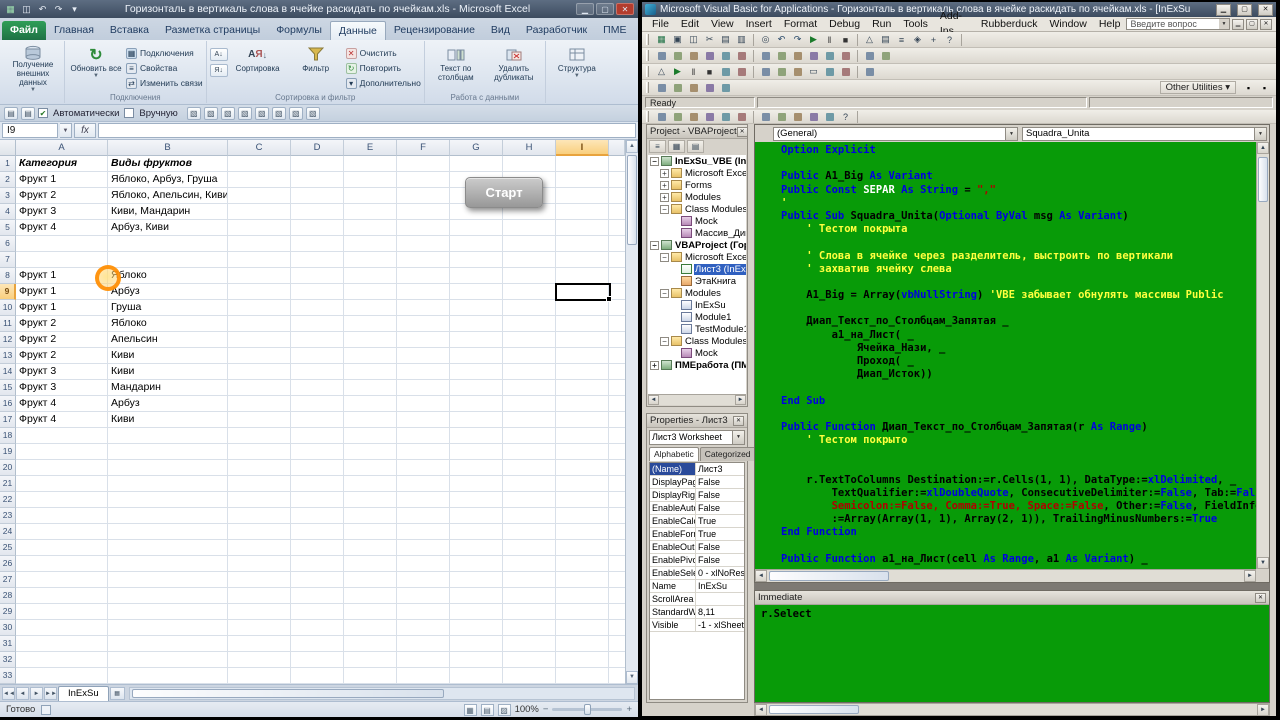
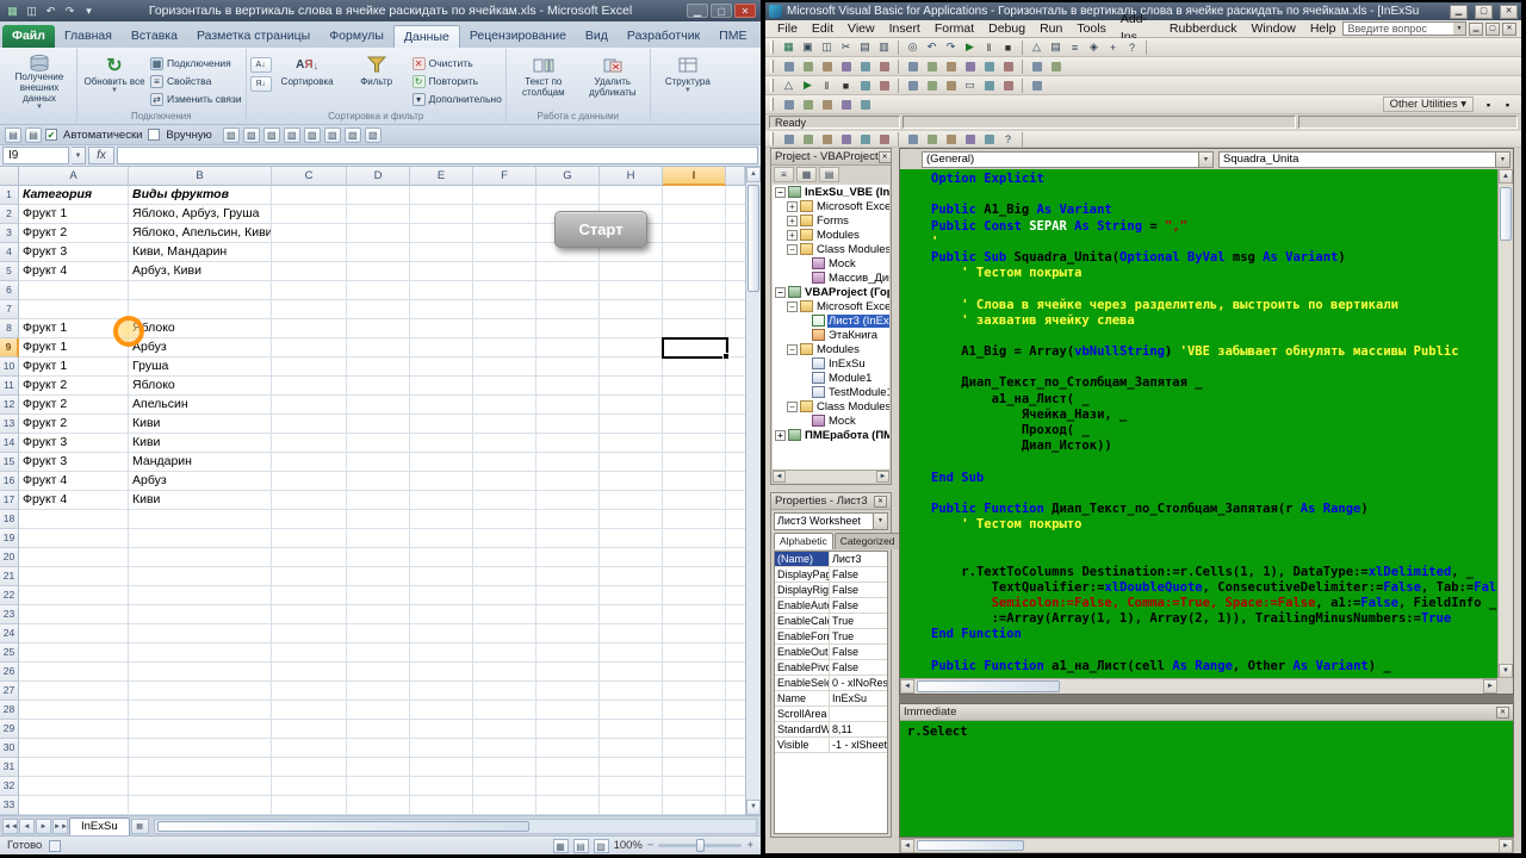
  ▦
  ◫
  ↶
  ↷
  ▾
  Горизонталь в вертикаль слова в ячейке раскидать по ячейкам.xls - Microsoft Excel
  ▁
  ▢
  ✕
  Файл
  Главная
  Вставка
  Разметка страницы
  Формулы
  Данные
  Рецензирование
  Вид
  Разработчик
  ПМЕ
  Получение внешних данных
  ↻
  Обновить все
  ▦
  Подключения
  ≡
  Свойства
  ⇄
  Изменить связи
  Подключения
  А
  Я
  ↓
  Сортировка
  Фильтр
  ✕
  Очистить
  ↻
  Повторить
  ▾
  Дополнительно
  Сортировка и фильтр
  Текст по столбцам
  Удалить дубликаты
  Работа с данными
  Структура
  ▤
  ▤
  ✔
  Автоматически
  Вручную
  ▧
  ▧
  ▧
  ▧
  ▧
  ▧
  ▧
  ▧
  I9
  fx
  A
  B
  C
  D
  E
  F
  G
  H
  I
  1
  Категория
  Виды фруктов
  2
  Фрукт 1
  Яблоко, Арбуз, Груша
  3
  Фрукт 2
  Яблоко, Апельсин, Киви
  4
  Фрукт 3
  Киви, Мандарин
  5
  Фрукт 4
  Арбуз, Киви
  6
  7
  8
  Фрукт 1
  блоко
  9
  Фрукт 1
  Арбуз
  10
  Фрукт 1
  Груша
  11
  Фрукт 2
  Яблоко
  12
  Фрукт 2
  Апельсин
  13
  Фрукт 2
  Киви
  14
  Фрукт 3
  Киви
  15
  Фрукт 3
  Мандарин
  16
  Фрукт 4
  Арбуз
  17
  Фрукт 4
  Киви
  18
  19
  20
  21
  22
  23
  24
  25
  26
  27
  28
  29
  30
  31
  32
  33
  Старт
  InExSu
  Готово
  ▦
  ▤
  ▨
  100%
  −
  +
  Microsoft Visual Basic for Applications - Горизонталь в вертикаль слова в ячейке раскидать по ячейкам.xls - [InExSu
  File
  Edit
  View
  Insert
  Format
  Debug
  Run
  Tools
  Add-Ins
  Rubberduck
  Window
  Help
  Введите вопрос
  ▦
  ▣
  ◫
  ✂
  ▤
  ▥
  ◎
  ↶
  ↷
  ▶
  ‖
  ■
  △
  ▤
  ≡
  ◈
  +
  ?
  △
  ▶
  ‖
  ■
  ▭
  Other Utilities ▾
  ▪
  ▪
  Ready
  ?
  Project - VBAProject
  ≡
  ▦
  ▤
  −
  InExSu_VBE (In
  +
  Microsoft Exce
  +
  Forms
  +
  Modules
  −
  Class Modules
  Mock
  Массив_Ди
  −
  VBAProject (Го
  −
  Microsoft Exce
  Лист3 (InEx
  ЭтаКнига
  −
  Modules
  InExSu
  Module1
  TestModule
  −
  Class Modules
  Mock
  +
  ПМЕработа (ПМ
  Properties - Лист3
  Лист3 Worksheet
  Alphabetic
  Categorized
  (Name)
  Лист3
  DisplayPag
  False
  DisplayRig
  False
  False
  EnableCalc
  True
  EnableFor
  True
  EnableOutl
  False
  EnablePivo
  False
  EnableSele
  0 - xlNoRes
  Name
  InExSu
  ScrollArea
  StandardW
  8,11
  Visible
  -1 - xlSheet
  (General)
  Squadra_Unita
  Option Explicit
  Public A1_Big As Variant
  Public Const SEPAR As String = ","
  '
  Public Sub Squadra_Unita(Optional ByVal msg As Variant)
  ' Тестом покрыта
  ' Слова в ячейке через разделитель, выстроить по вертикали
  ' захватив ячейку слева
  A1_Big = Array(vbNullString) 'VBE забывает обнулять массивы Public
  Диап_Текст_по_Столбцам_Запятая _
  а1_на_Лист( _
  Ячейка_Нази, _
  Проход( _
  Диап_Исток))
  End Sub
  Public Function Диап_Текст_по_Столбцам_Запятая(r As Range)
  ' Тестом покрыто
  r.TextToColumns Destination:=r.Cells(1, 1), DataType:=xlDelimited, _
  TextQualifier:=xlDoubleQuote, ConsecutiveDelimiter:=False, Tab:=Fal
- Semicolon:=False, Comma:=True, Space:=False, Other:=False, FieldInf
+ Semicolon:=False, Comma:=True, Space:=False, a1:=False, FieldInfo _
  :=Array(Array(1, 1), Array(2, 1)), TrailingMinusNumbers:=True
  End Function
- Public Function а1_на_Лист(cell As Range, a1 As Variant) _
+ Public Function а1_на_Лист(cell As Range, Other As Variant) _
  Immediate
  r.Select
